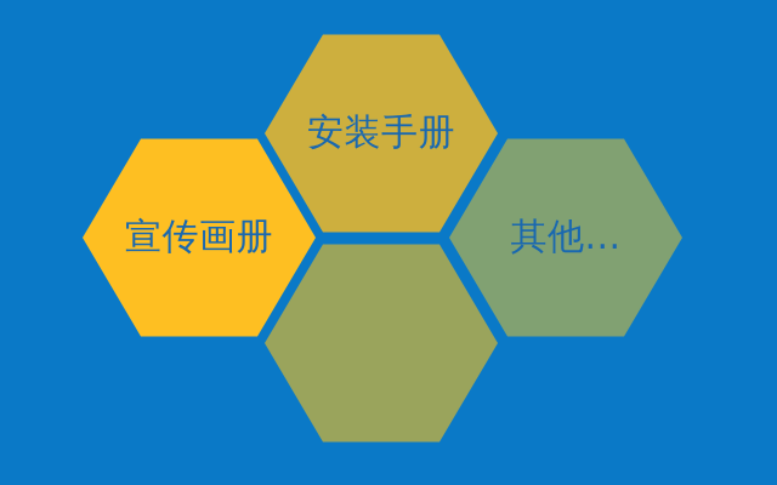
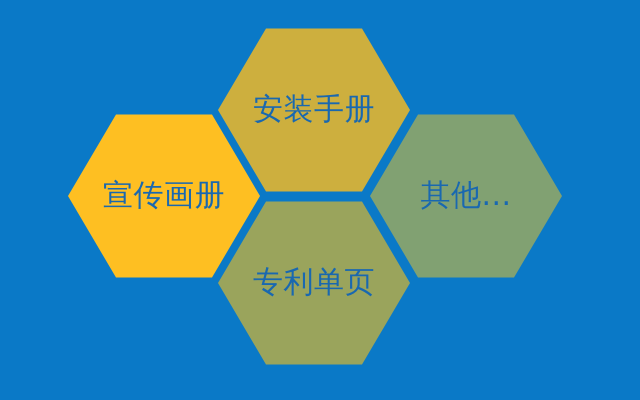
  宣传画册
  安装手册
+ 专利单页
  其他...
